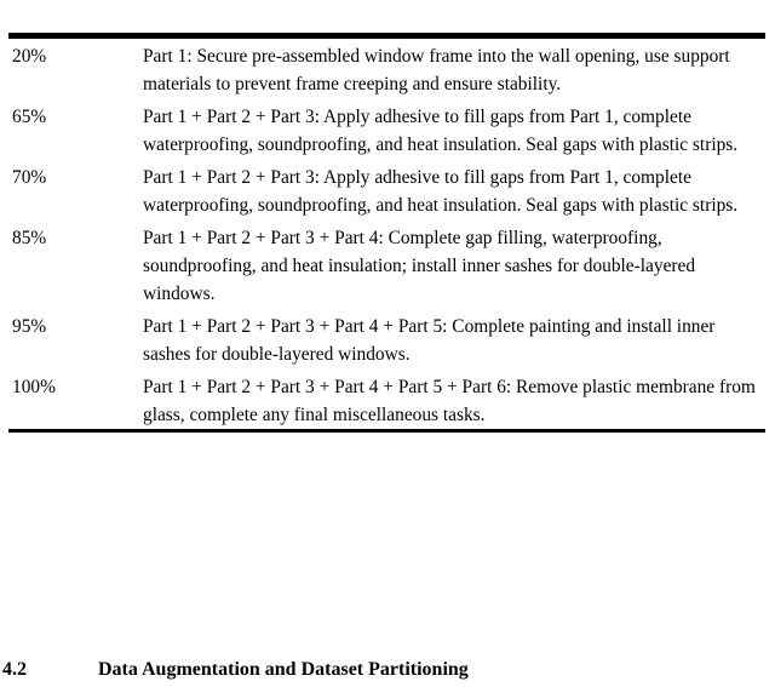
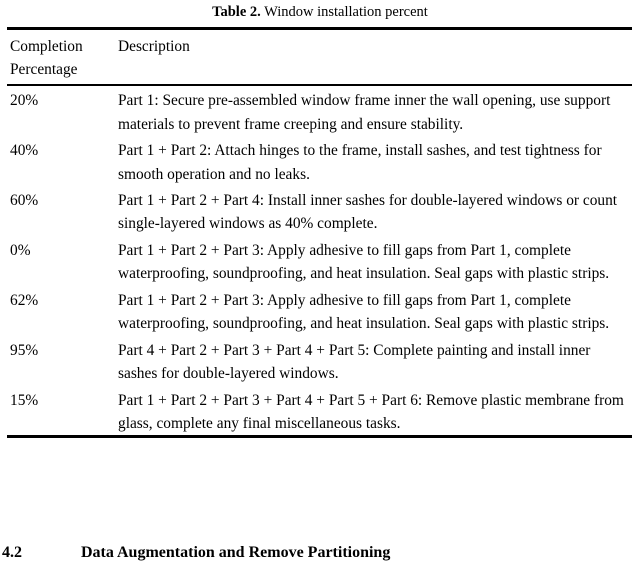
+ Table 2. Window installation percent
+ Completion Percentage	Description
- 20%	Part 1: Secure pre-assembled window frame into the wall opening, use support materials to prevent frame creeping and ensure stability.
+ 20%	Part 1: Secure pre-assembled window frame inner the wall opening, use support materials to prevent frame creeping and ensure stability.
+ 40%	Part 1 + Part 2: Attach hinges to the frame, install sashes, and test tightness for smooth operation and no leaks.
+ 60%	Part 1 + Part 2 + Part 4: Install inner sashes for double-layered windows or count single-layered windows as 40% complete.
- 65%	Part 1 + Part 2 + Part 3: Apply adhesive to fill gaps from Part 1, complete waterproofing, soundproofing, and heat insulation. Seal gaps with plastic strips.
+ 0%	Part 1 + Part 2 + Part 3: Apply adhesive to fill gaps from Part 1, complete waterproofing, soundproofing, and heat insulation. Seal gaps with plastic strips.
- 70%	Part 1 + Part 2 + Part 3: Apply adhesive to fill gaps from Part 1, complete waterproofing, soundproofing, and heat insulation. Seal gaps with plastic strips.
+ 62%	Part 1 + Part 2 + Part 3: Apply adhesive to fill gaps from Part 1, complete waterproofing, soundproofing, and heat insulation. Seal gaps with plastic strips.
- 85%	Part 1 + Part 2 + Part 3 + Part 4: Complete gap filling, waterproofing, soundproofing, and heat insulation; install inner sashes for double-layered windows.
- 95%	Part 1 + Part 2 + Part 3 + Part 4 + Part 5: Complete painting and install inner sashes for double-layered windows.
+ 95%	Part 4 + Part 2 + Part 3 + Part 4 + Part 5: Complete painting and install inner sashes for double-layered windows.
- 100%	Part 1 + Part 2 + Part 3 + Part 4 + Part 5 + Part 6: Remove plastic membrane from glass, complete any final miscellaneous tasks.
+ 15%	Part 1 + Part 2 + Part 3 + Part 4 + Part 5 + Part 6: Remove plastic membrane from glass, complete any final miscellaneous tasks.
  4.2
- Data Augmentation and Dataset Partitioning
+ Data Augmentation and Remove Partitioning
